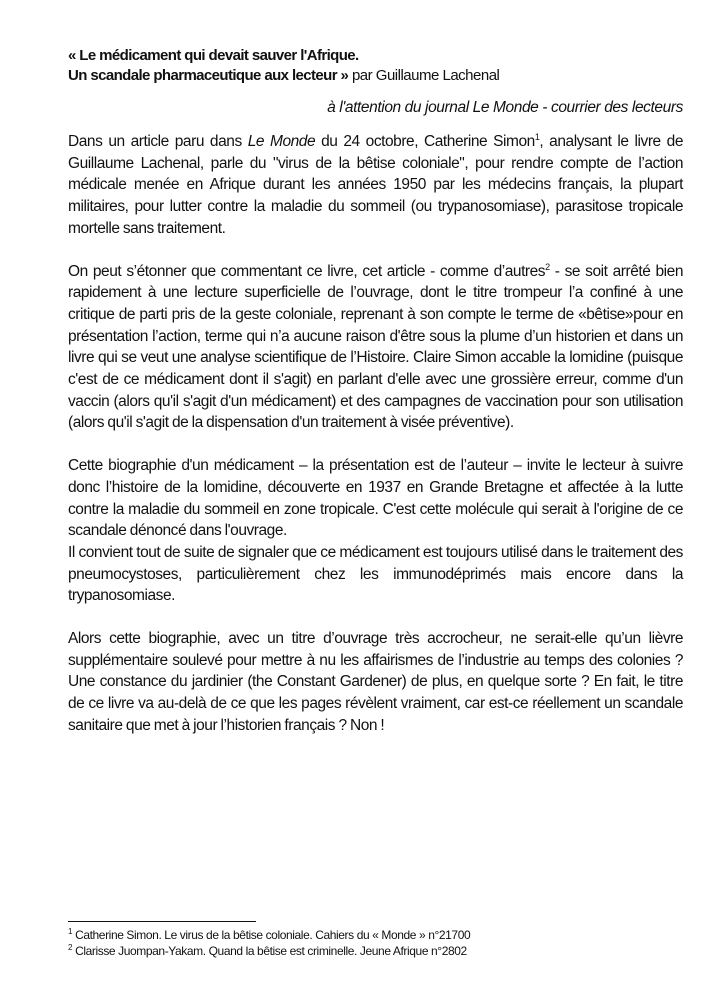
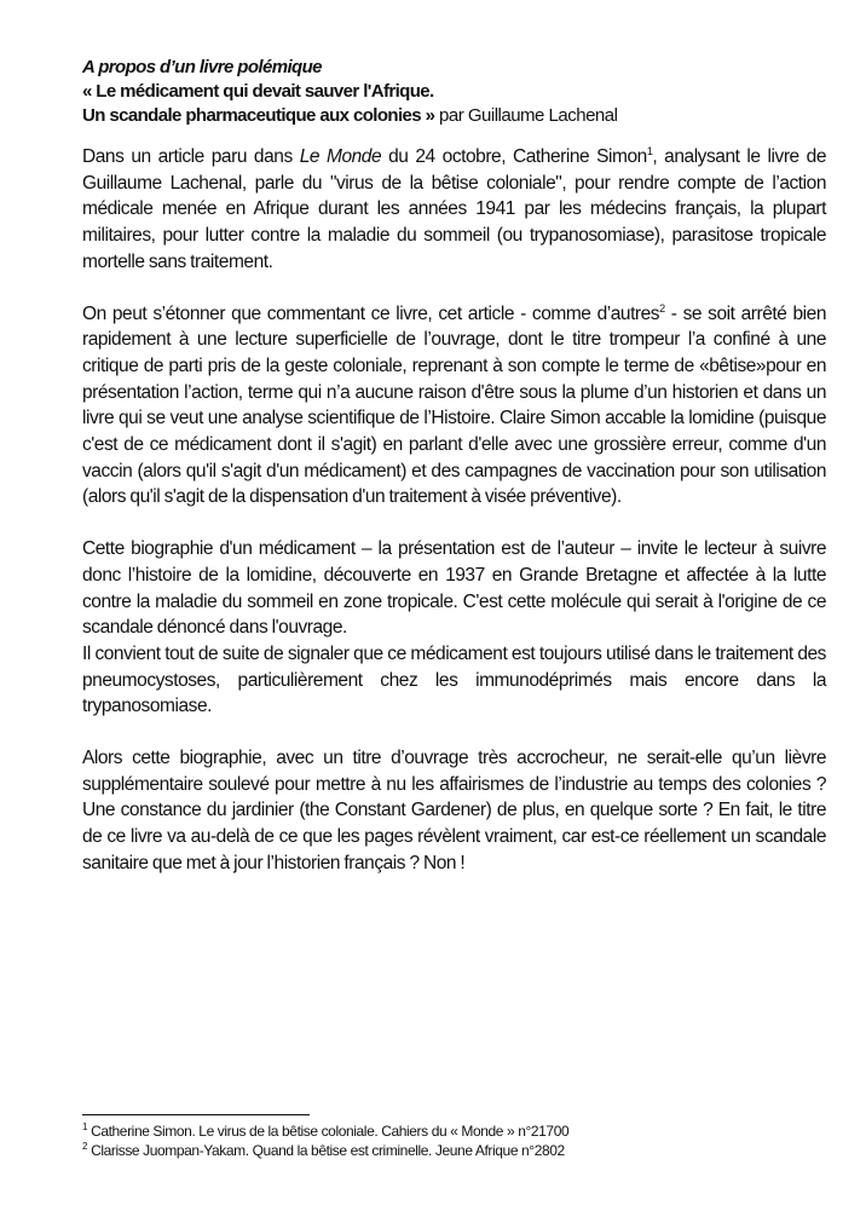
+ A propos d’un livre polémique
  « Le médicament qui devait sauver l'Afrique.
- Un scandale pharmaceutique aux lecteur » par Guillaume Lachenal
+ Un scandale pharmaceutique aux colonies » par Guillaume Lachenal
- à l'attention du journal Le Monde - courrier des lecteurs
- Dans un article paru dans Le Monde du 24 octobre, Catherine Simon1, analysant le livre de Guillaume Lachenal, parle du "virus de la bêtise coloniale", pour rendre compte de l’action médicale menée en Afrique durant les années 1950 par les médecins français, la plupart militaires, pour lutter contre la maladie du sommeil (ou trypanosomiase), parasitose tropicale mortelle sans traitement.
+ Dans un article paru dans Le Monde du 24 octobre, Catherine Simon1, analysant le livre de Guillaume Lachenal, parle du "virus de la bêtise coloniale", pour rendre compte de l’action médicale menée en Afrique durant les années 1941 par les médecins français, la plupart militaires, pour lutter contre la maladie du sommeil (ou trypanosomiase), parasitose tropicale mortelle sans traitement.
  On peut s’étonner que commentant ce livre, cet article - comme d’autres2 - se soit arrêté bien rapidement à une lecture superficielle de l’ouvrage, dont le titre trompeur l’a confiné à une critique de parti pris de la geste coloniale, reprenant à son compte le terme de «bêtise»pour en présentation l’action, terme qui n’a aucune raison d'être sous la plume d’un historien et dans un livre qui se veut une analyse scientifique de l’Histoire. Claire Simon accable la lomidine (puisque c'est de ce médicament dont il s'agit) en parlant d'elle avec une grossière erreur, comme d'un vaccin (alors qu'il s'agit d'un médicament) et des campagnes de vaccination pour son utilisation (alors qu'il s'agit de la dispensation d'un traitement à visée préventive).
  Cette biographie d'un médicament – la présentation est de l’auteur – invite le lecteur à suivre donc l’histoire de la lomidine, découverte en 1937 en Grande Bretagne et affectée à la lutte contre la maladie du sommeil en zone tropicale. C'est cette molécule qui serait à l'origine de ce scandale dénoncé dans l'ouvrage.
  Il convient tout de suite de signaler que ce médicament est toujours utilisé dans le traitement des pneumocystoses, particulièrement chez les immunodéprimés mais encore dans la trypanosomiase.
  Alors cette biographie, avec un titre d’ouvrage très accrocheur, ne serait-elle qu’un lièvre supplémentaire soulevé pour mettre à nu les affairismes de l’industrie au temps des colonies ? Une constance du jardinier (the Constant Gardener) de plus, en quelque sorte ? En fait, le titre de ce livre va au-delà de ce que les pages révèlent vraiment, car est-ce réellement un scandale sanitaire que met à jour l’historien français ? Non !
  1 Catherine Simon. Le virus de la bêtise coloniale. Cahiers du « Monde » n°21700
  2 Clarisse Juompan-Yakam. Quand la bêtise est criminelle. Jeune Afrique n°2802
